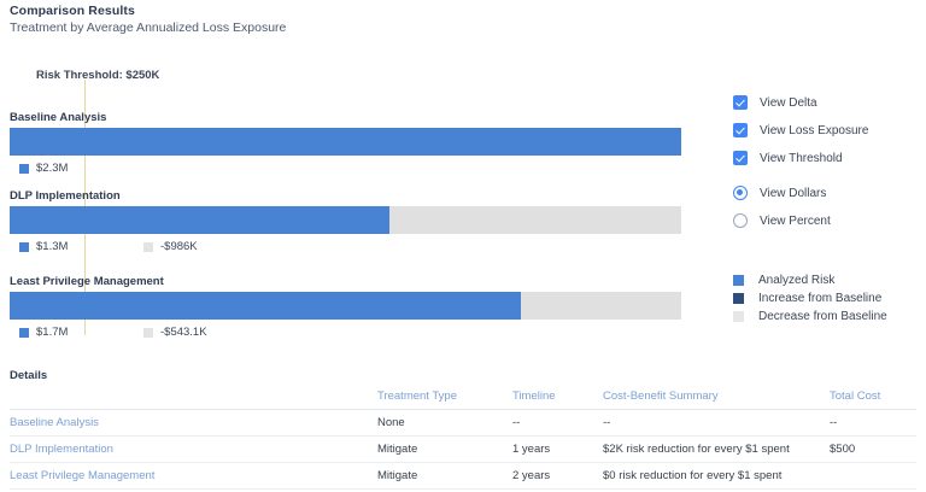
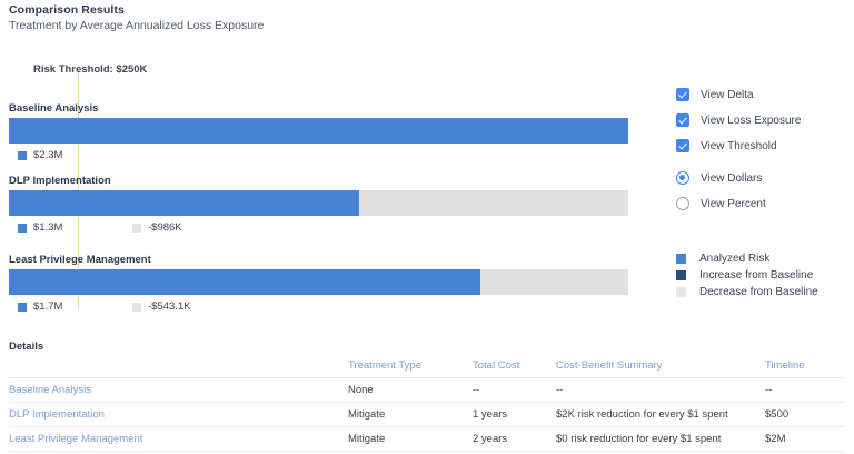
  Comparison Results
  Treatment by Average Annualized Loss Exposure
  Risk Threshold: $250K
  Baseline Analysis
  $2.3M
  DLP Implementation
  $1.3M
  -$986K
  Least Privilege Management
  $1.7M
  -$543.1K
  View Delta
  View Loss Exposure
  View Threshold
  View Dollars
  View Percent
  Analyzed Risk
  Increase from Baseline
  Decrease from Baseline
  Details
  Treatment Type
- Timeline
+ Total Cost
  Cost-Benefit Summary
- Total Cost
+ Timeline
  Baseline Analysis
  None
  --
  --
  --
  DLP Implementation
  Mitigate
  1 years
  $2K risk reduction for every $1 spent
  $500
  Least Privilege Management
  Mitigate
  2 years
  $0 risk reduction for every $1 spent
+ $2M
